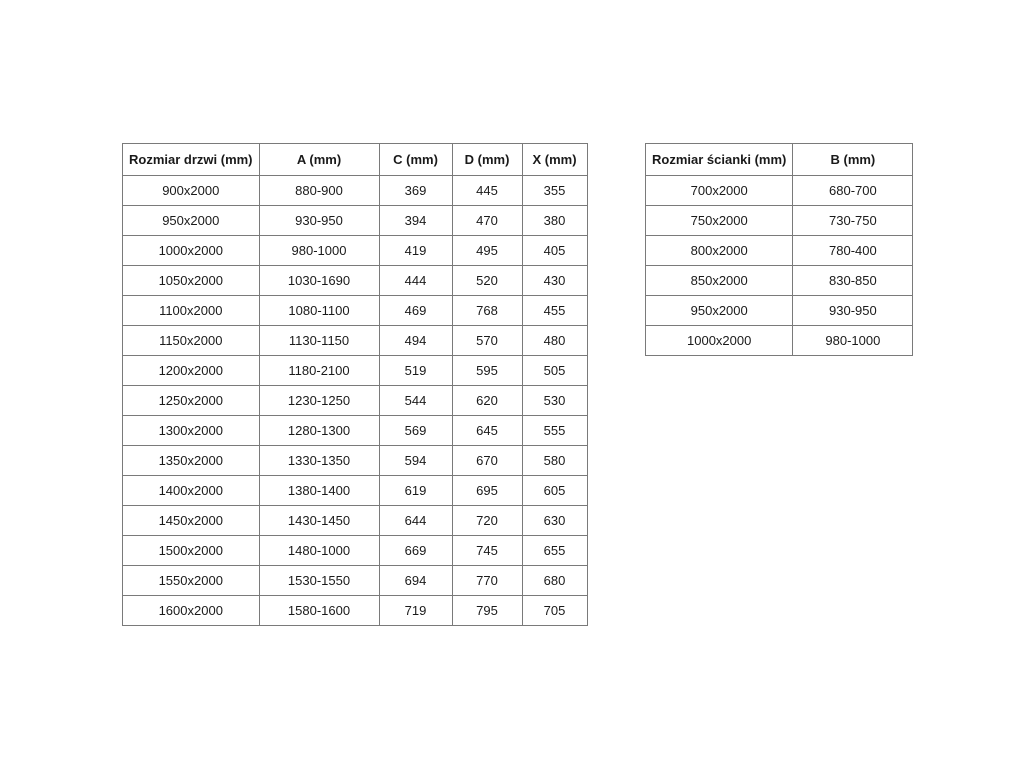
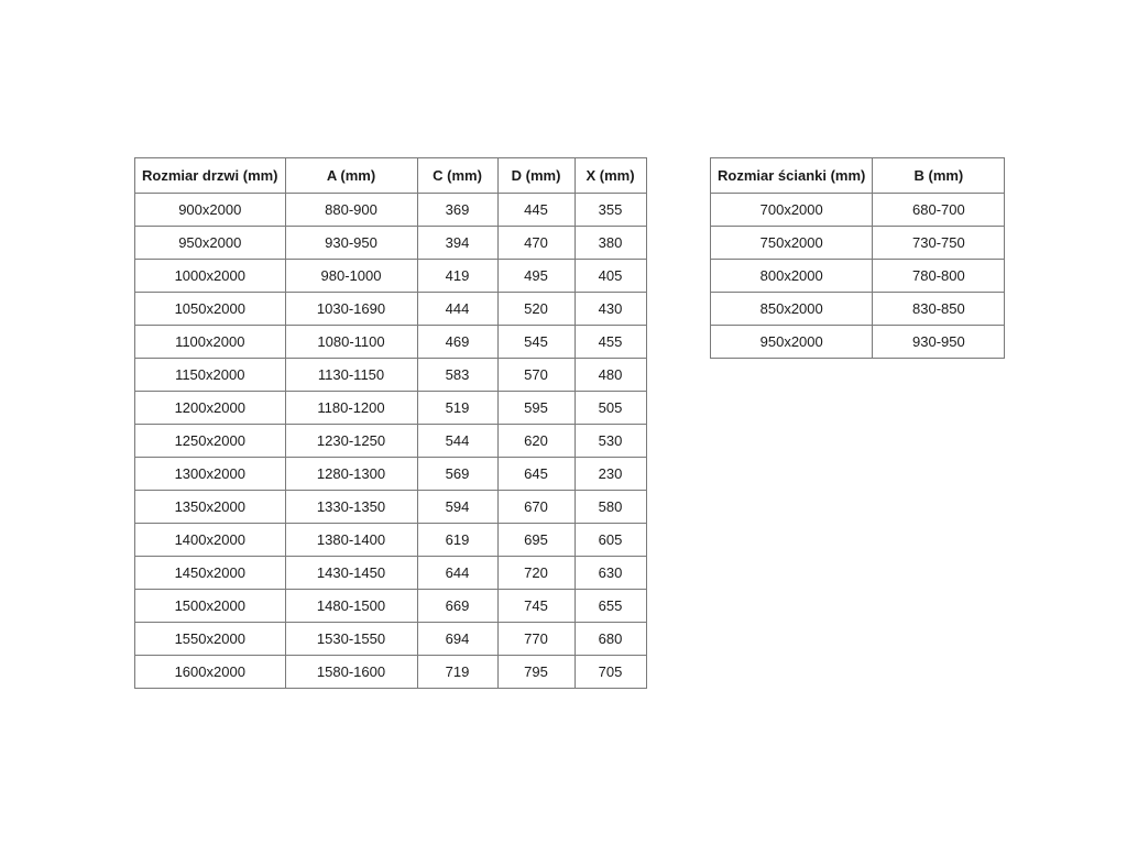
  Rozmiar drzwi (mm)	A (mm)	C (mm)	D (mm)	X (mm)
  900x2000	880-900	369	445	355
  950x2000	930-950	394	470	380
  1000x2000	980-1000	419	495	405
  1050x2000	1030-1690	444	520	430
- 1100x2000	1080-1100	469	768	455
+ 1100x2000	1080-1100	469	545	455
- 1150x2000	1130-1150	494	570	480
+ 1150x2000	1130-1150	583	570	480
- 1200x2000	1180-2100	519	595	505
+ 1200x2000	1180-1200	519	595	505
  1250x2000	1230-1250	544	620	530
- 1300x2000	1280-1300	569	645	555
+ 1300x2000	1280-1300	569	645	230
  1350x2000	1330-1350	594	670	580
  1400x2000	1380-1400	619	695	605
  1450x2000	1430-1450	644	720	630
- 1500x2000	1480-1000	669	745	655
+ 1500x2000	1480-1500	669	745	655
  1550x2000	1530-1550	694	770	680
  1600x2000	1580-1600	719	795	705
  Rozmiar ścianki (mm)	B (mm)
  700x2000	680-700
  750x2000	730-750
- 800x2000	780-400
+ 800x2000	780-800
  850x2000	830-850
  950x2000	930-950
- 1000x2000	980-1000
